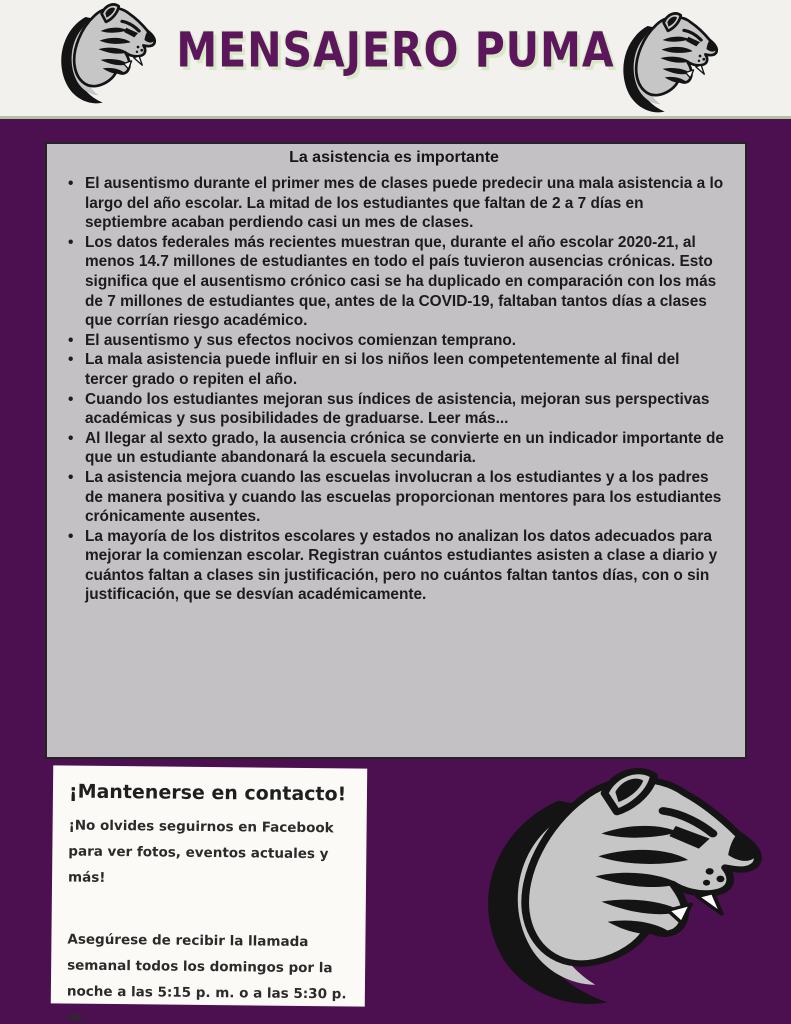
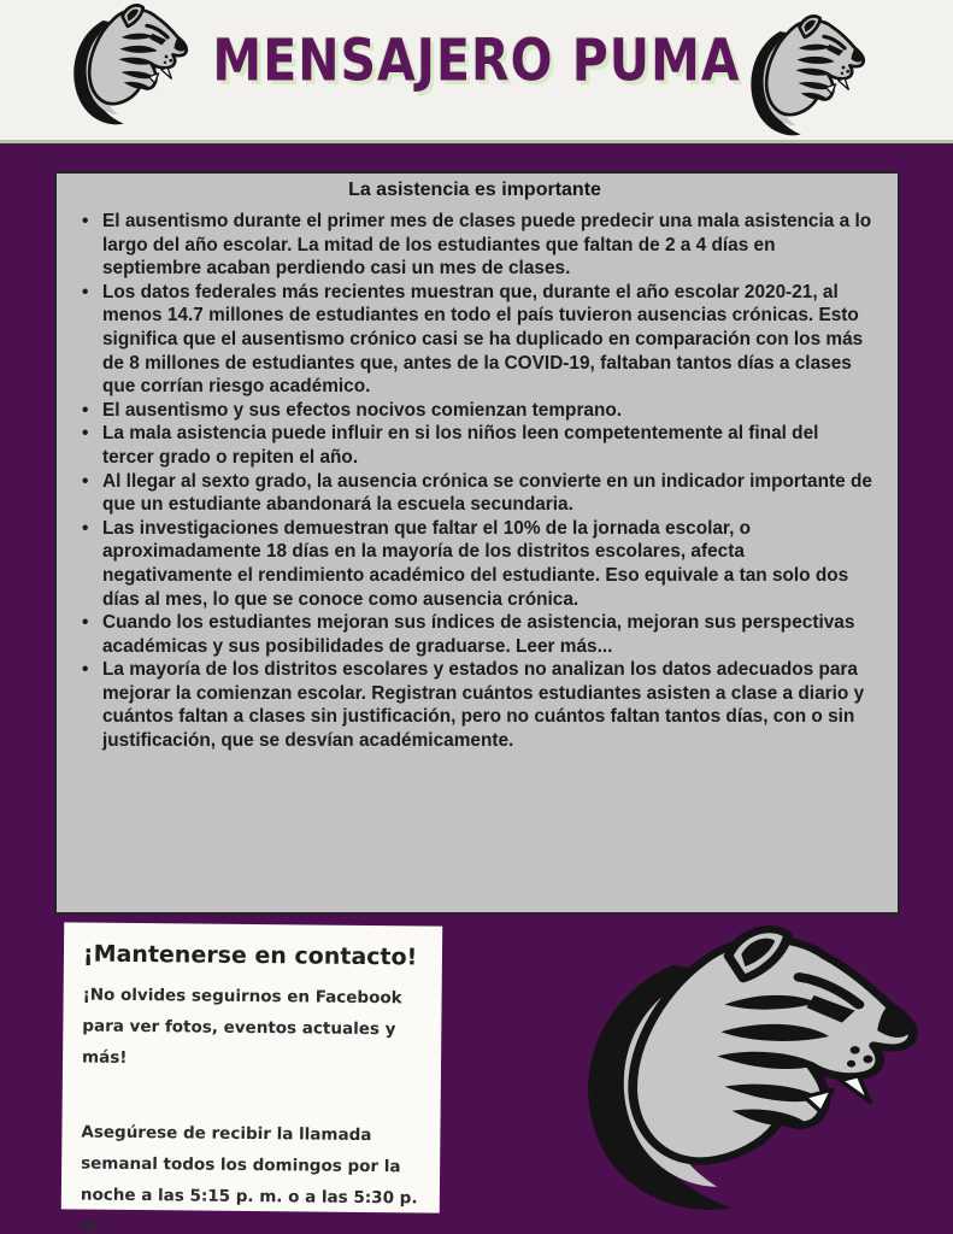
  MENSAJERO PUMA
  La asistencia es importante
- El ausentismo durante el primer mes de clases puede predecir una mala asistencia a lo largo del año escolar. La mitad de los estudiantes que faltan de 2 a 7 días en septiembre acaban perdiendo casi un mes de clases.
+ El ausentismo durante el primer mes de clases puede predecir una mala asistencia a lo largo del año escolar. La mitad de los estudiantes que faltan de 2 a 4 días en septiembre acaban perdiendo casi un mes de clases.
- Los datos federales más recientes muestran que, durante el año escolar 2020-21, al menos 14.7 millones de estudiantes en todo el país tuvieron ausencias crónicas. Esto significa que el ausentismo crónico casi se ha duplicado en comparación con los más de 7 millones de estudiantes que, antes de la COVID-19, faltaban tantos días a clases que corrían riesgo académico.
+ Los datos federales más recientes muestran que, durante el año escolar 2020-21, al menos 14.7 millones de estudiantes en todo el país tuvieron ausencias crónicas. Esto significa que el ausentismo crónico casi se ha duplicado en comparación con los más de 8 millones de estudiantes que, antes de la COVID-19, faltaban tantos días a clases que corrían riesgo académico.
  El ausentismo y sus efectos nocivos comienzan temprano.
  La mala asistencia puede influir en si los niños leen competentemente al final del tercer grado o repiten el año.
- Cuando los estudiantes mejoran sus índices de asistencia, mejoran sus perspectivas académicas y sus posibilidades de graduarse. Leer más...
+ Al llegar al sexto grado, la ausencia crónica se convierte en un indicador importante de que un estudiante abandonará la escuela secundaria.
+ Las investigaciones demuestran que faltar el 10% de la jornada escolar, o aproximadamente 18 días en la mayoría de los distritos escolares, afecta negativamente el rendimiento académico del estudiante. Eso equivale a tan solo dos días al mes, lo que se conoce como ausencia crónica.
- Al llegar al sexto grado, la ausencia crónica se convierte en un indicador importante de que un estudiante abandonará la escuela secundaria.
+ Cuando los estudiantes mejoran sus índices de asistencia, mejoran sus perspectivas académicas y sus posibilidades de graduarse. Leer más...
- La asistencia mejora cuando las escuelas involucran a los estudiantes y a los padres de manera positiva y cuando las escuelas proporcionan mentores para los estudiantes crónicamente ausentes.
  La mayoría de los distritos escolares y estados no analizan los datos adecuados para mejorar la comienzan escolar. Registran cuántos estudiantes asisten a clase a diario y cuántos faltan a clases sin justificación, pero no cuántos faltan tantos días, con o sin justificación, que se desvían académicamente.
  ¡Mantenerse en contacto!
  ¡No olvides seguirnos en Facebook
  para ver fotos, eventos actuales y
  más!
  Asegúrese de recibir la llamada
  semanal todos los domingos por la
  noche a las 5:15 p. m. o a las 5:30 p.
  m.
